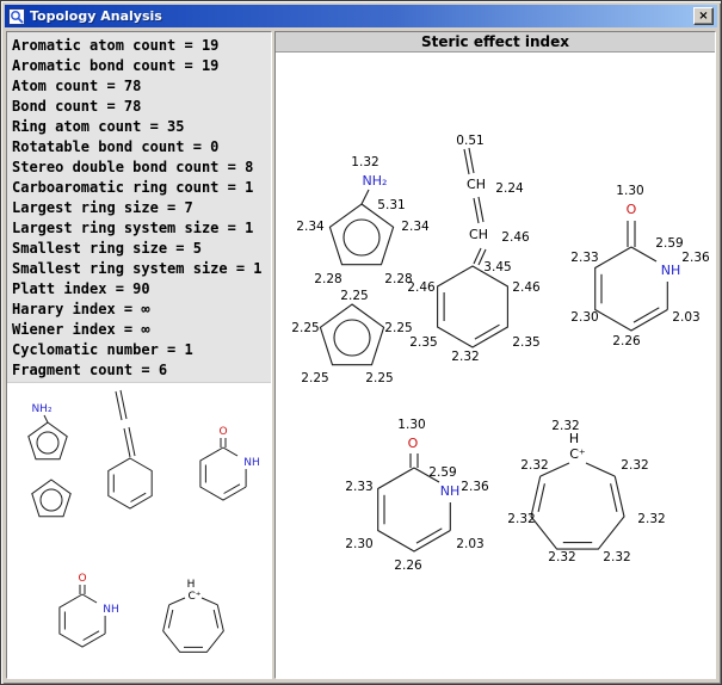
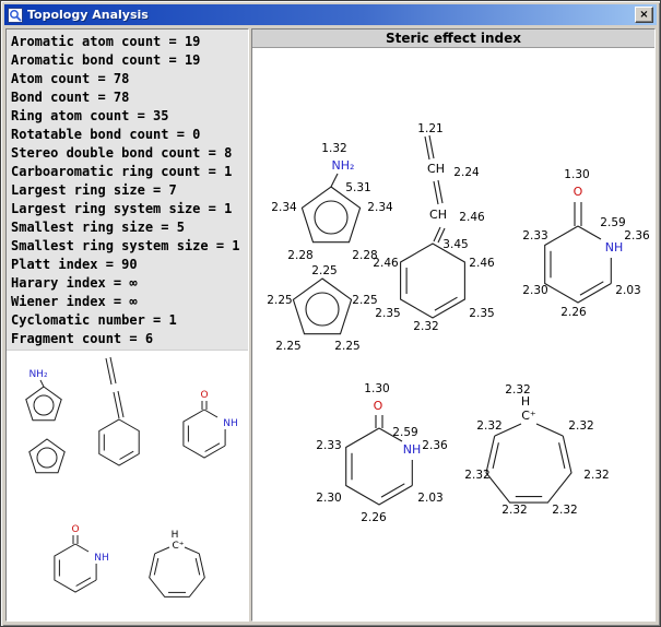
  Topology Analysis
  ×
  Aromatic atom count = 19
  Aromatic bond count = 19
  Atom count = 78
  Bond count = 78
  Ring atom count = 35
  Rotatable bond count = 0
  Stereo double bond count = 8
  Carboaromatic ring count = 1
  Largest ring size = 7
  Largest ring system size = 1
  Smallest ring size = 5
  Smallest ring system size = 1
  Platt index = 90
  Harary index = ∞
  Wiener index = ∞
  Cyclomatic number = 1
  Fragment count = 6
  NH₂
  O
  NH
  O
  NH
  H
  C⁺
  Steric effect index
  1.32
  NH₂
  5.31
  2.34
  2.34
  2.28
  2.28
  2.25
  2.25
  2.25
  2.25
  2.25
- 0.51
+ 1.21
  CH
  2.24
  CH
  2.46
  3.45
  2.46
  2.46
  2.35
  2.35
  2.32
  1.30
  O
  2.59
  NH
  2.36
  2.33
  2.30
  2.03
  2.26
  1.30
  O
  2.59
  NH
  2.36
  2.33
  2.30
  2.03
  2.26
  2.32
  H
  C⁺
  2.32
  2.32
  2.32
  2.32
  2.32
  2.32
